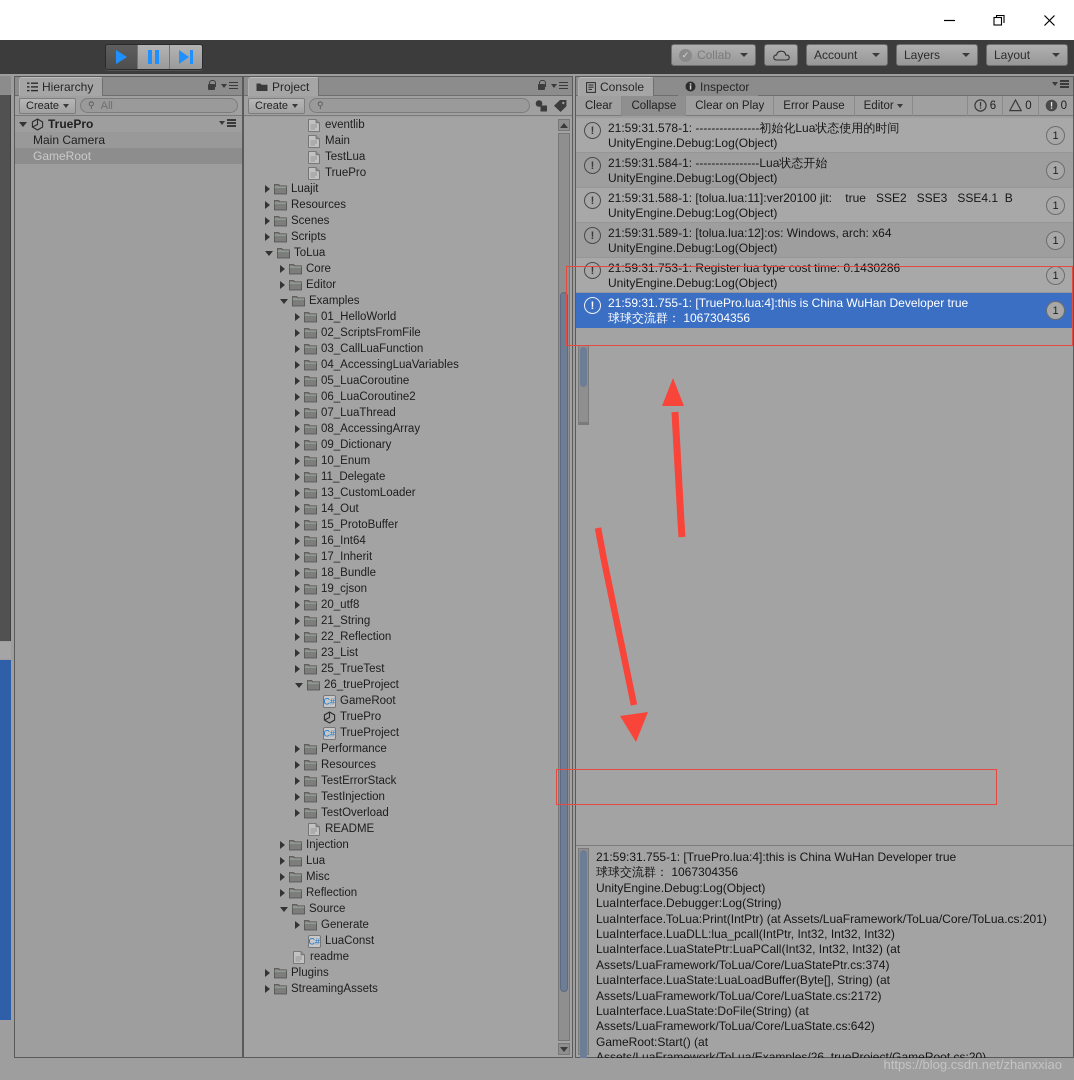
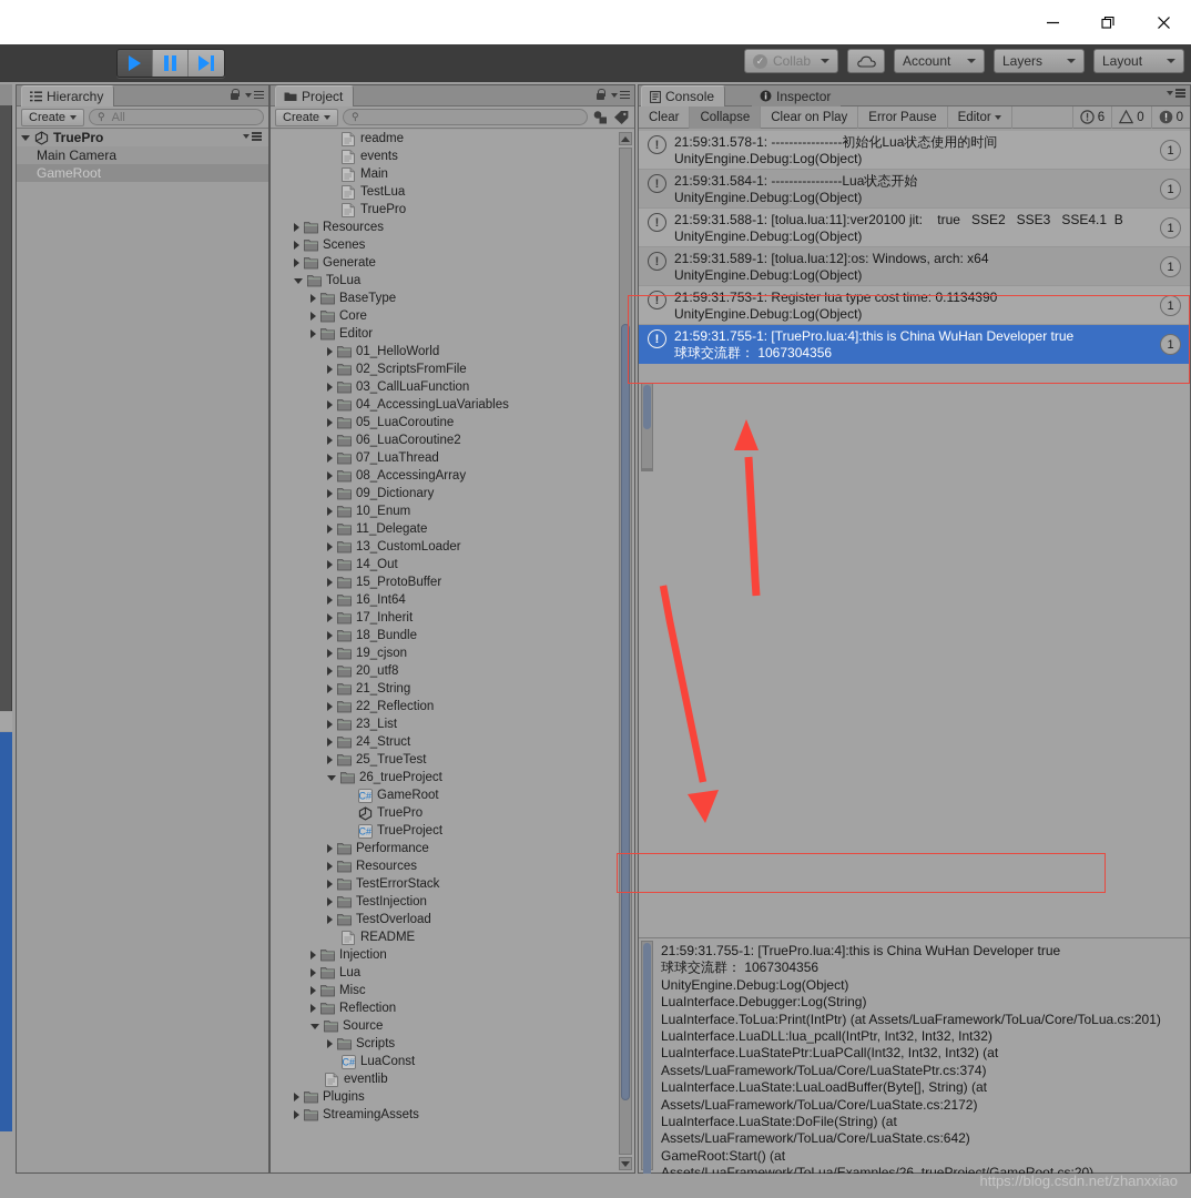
  ✓
  Collab
  Account
  Layers
  Layout
  Hierarchy
  Create
  ⚲
  All
  TruePro
  Main Camera
  GameRoot
  Project
  Create
  ⚲
- eventlib
+ readme
+ events
  Main
  TestLua
  TruePro
- Luajit
  Resources
  Scenes
- Scripts
+ Generate
  ToLua
+ BaseType
  Core
  Editor
- Examples
  01_HelloWorld
  02_ScriptsFromFile
  03_CallLuaFunction
  04_AccessingLuaVariables
  05_LuaCoroutine
  06_LuaCoroutine2
  07_LuaThread
  08_AccessingArray
  09_Dictionary
  10_Enum
  11_Delegate
  13_CustomLoader
  14_Out
  15_ProtoBuffer
  16_Int64
  17_Inherit
  18_Bundle
  19_cjson
  20_utf8
  21_String
  22_Reflection
  23_List
+ 24_Struct
  25_TrueTest
  26_trueProject
  C#
  GameRoot
  TruePro
  C#
  TrueProject
  Performance
  Resources
  TestErrorStack
  TestInjection
  TestOverload
  README
  Injection
  Lua
  Misc
  Reflection
  Source
- Generate
+ Scripts
  C#
  LuaConst
- readme
+ eventlib
  Plugins
  StreamingAssets
  Console
  Inspector
  Clear
  Collapse
  Clear on Play
  Error Pause
  Editor
  6
  0
  0
  !
  21:59:31.578-1: ----------------初始化Lua状态使用的时间
  UnityEngine.Debug:Log(Object)
  1
  !
  21:59:31.584-1: ----------------Lua状态开始
  UnityEngine.Debug:Log(Object)
  1
  !
  21:59:31.588-1: [tolua.lua:11]:ver20100 jit: true SSE2 SSE3 SSE4.1 B
  UnityEngine.Debug:Log(Object)
  1
  !
  21:59:31.589-1: [tolua.lua:12]:os: Windows, arch: x64
  UnityEngine.Debug:Log(Object)
  1
  !
- 21:59:31.753-1: Register lua type cost time: 0.1430286
+ 21:59:31.753-1: Register lua type cost time: 0.1134390
  UnityEngine.Debug:Log(Object)
  1
  !
  21:59:31.755-1: [TruePro.lua:4]:this is China WuHan Developer true
  球球交流群： 1067304356
  1
  21:59:31.755-1: [TruePro.lua:4]:this is China WuHan Developer true
  球球交流群： 1067304356
  UnityEngine.Debug:Log(Object)
  LuaInterface.Debugger:Log(String)
  LuaInterface.ToLua:Print(IntPtr) (at Assets/LuaFramework/ToLua/Core/ToLua.cs:201)
  LuaInterface.LuaDLL:lua_pcall(IntPtr, Int32, Int32, Int32)
  LuaInterface.LuaStatePtr:LuaPCall(Int32, Int32, Int32) (at
  Assets/LuaFramework/ToLua/Core/LuaStatePtr.cs:374)
  LuaInterface.LuaState:LuaLoadBuffer(Byte[], String) (at
  Assets/LuaFramework/ToLua/Core/LuaState.cs:2172)
  LuaInterface.LuaState:DoFile(String) (at
  Assets/LuaFramework/ToLua/Core/LuaState.cs:642)
  GameRoot:Start() (at
  https://blog.csdn.net/zhanxxiao
